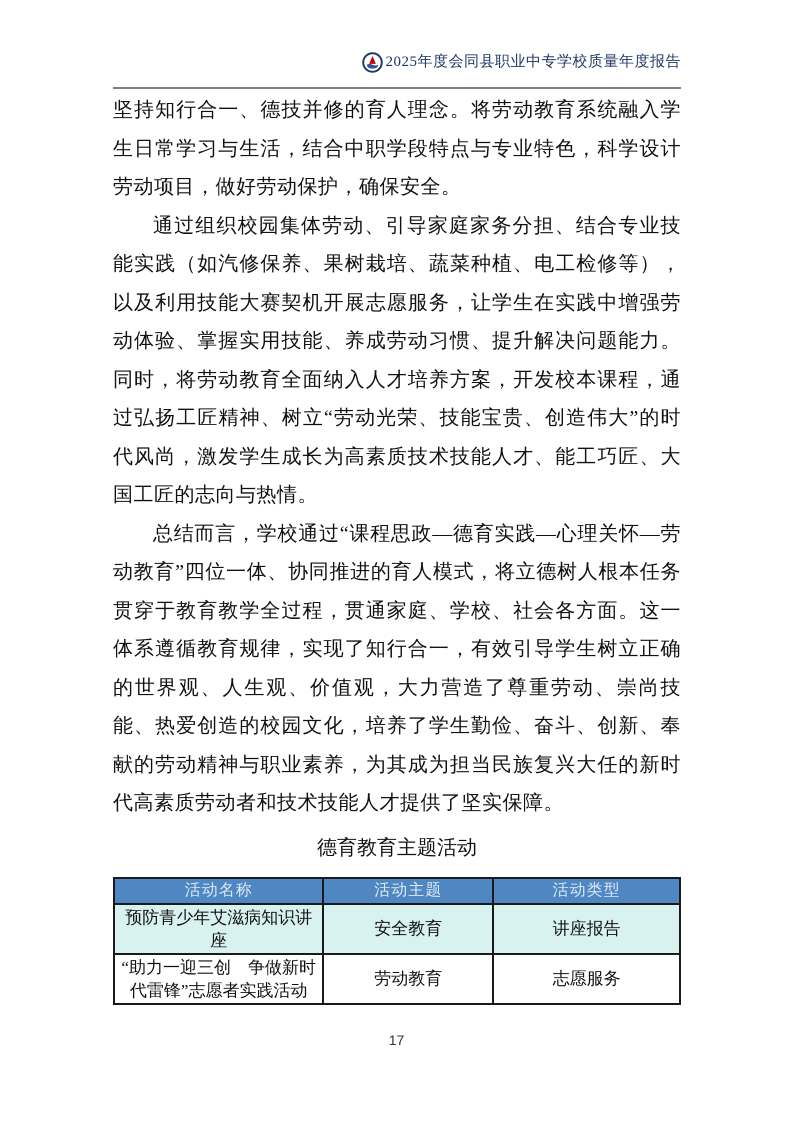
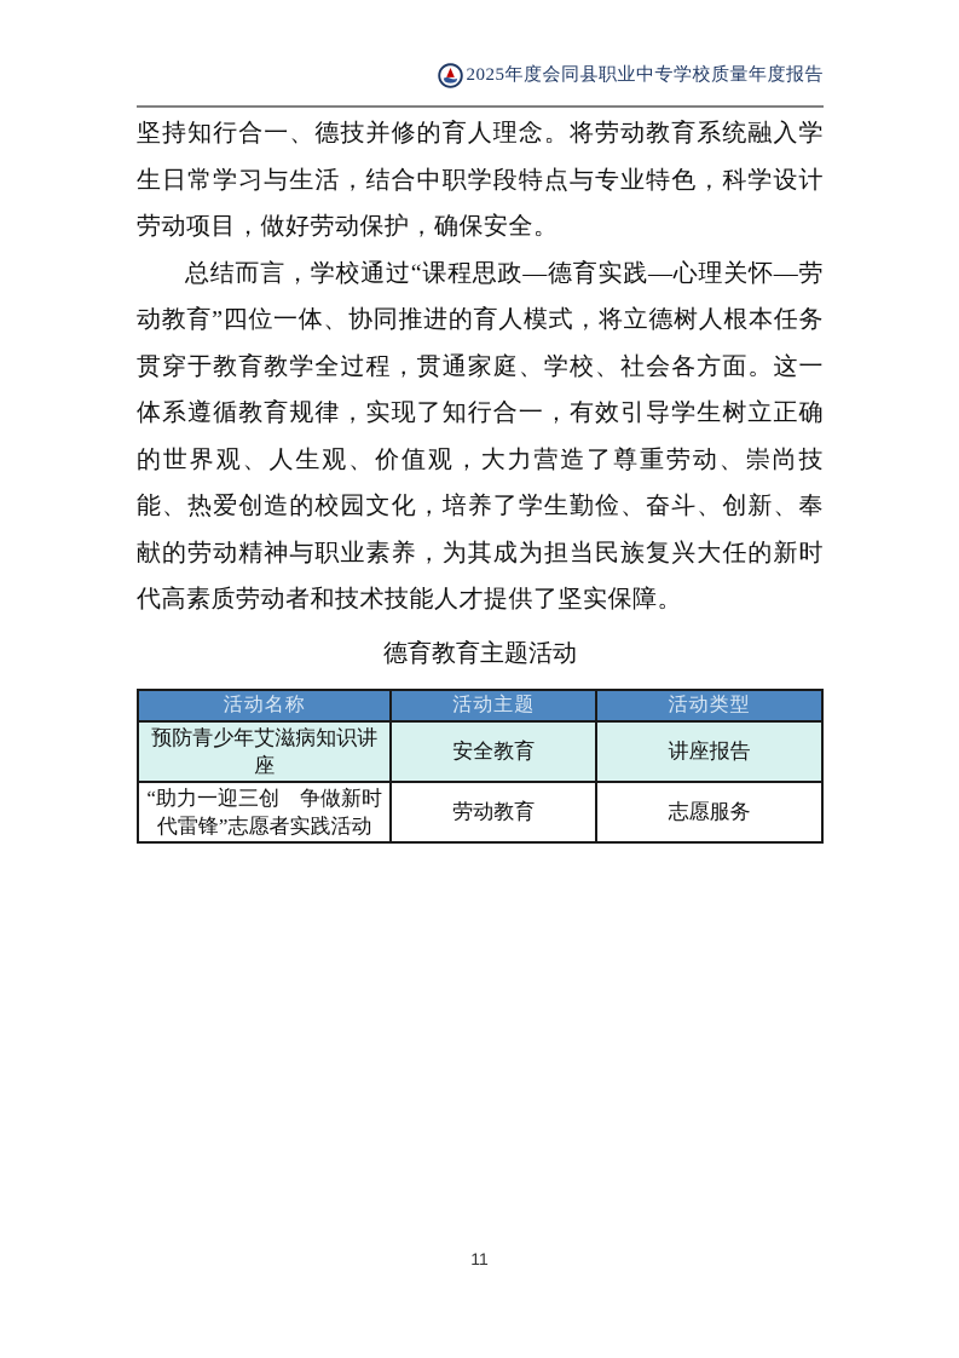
  2025年度会同县职业中专学校质量年度报告
  坚持知行合一、德技并修的育人理念。将劳动教育系统融入学生日常学习与生活，结合中职学段特点与专业特色，科学设计劳动项目，做好劳动保护，确保安全。
- 通过组织校园集体劳动、引导家庭家务分担、结合专业技能实践（如汽修保养、果树栽培、蔬菜种植、电工检修等），以及利用技能大赛契机开展志愿服务，让学生在实践中增强劳动体验、掌握实用技能、养成劳动习惯、提升解决问题能力。同时，将劳动教育全面纳入人才培养方案，开发校本课程，通过弘扬工匠精神、树立“劳动光荣、技能宝贵、创造伟大”的时代风尚，激发学生成长为高素质技术技能人才、能工巧匠、大国工匠的志向与热情。
  总结而言，学校通过“课程思政—德育实践—心理关怀—劳动教育”四位一体、协同推进的育人模式，将立德树人根本任务贯穿于教育教学全过程，贯通家庭、学校、社会各方面。这一体系遵循教育规律，实现了知行合一，有效引导学生树立正确的世界观、人生观、价值观，大力营造了尊重劳动、崇尚技能、热爱创造的校园文化，培养了学生勤俭、奋斗、创新、奉献的劳动精神与职业素养，为其成为担当民族复兴大任的新时代高素质劳动者和技术技能人才提供了坚实保障。
  德育教育主题活动
  活动名称	活动主题	活动类型
  预防青少年艾滋病知识讲座	安全教育	讲座报告
  “助力一迎三创 争做新时代雷锋”志愿者实践活动	劳动教育	志愿服务
- 17
+ 11
